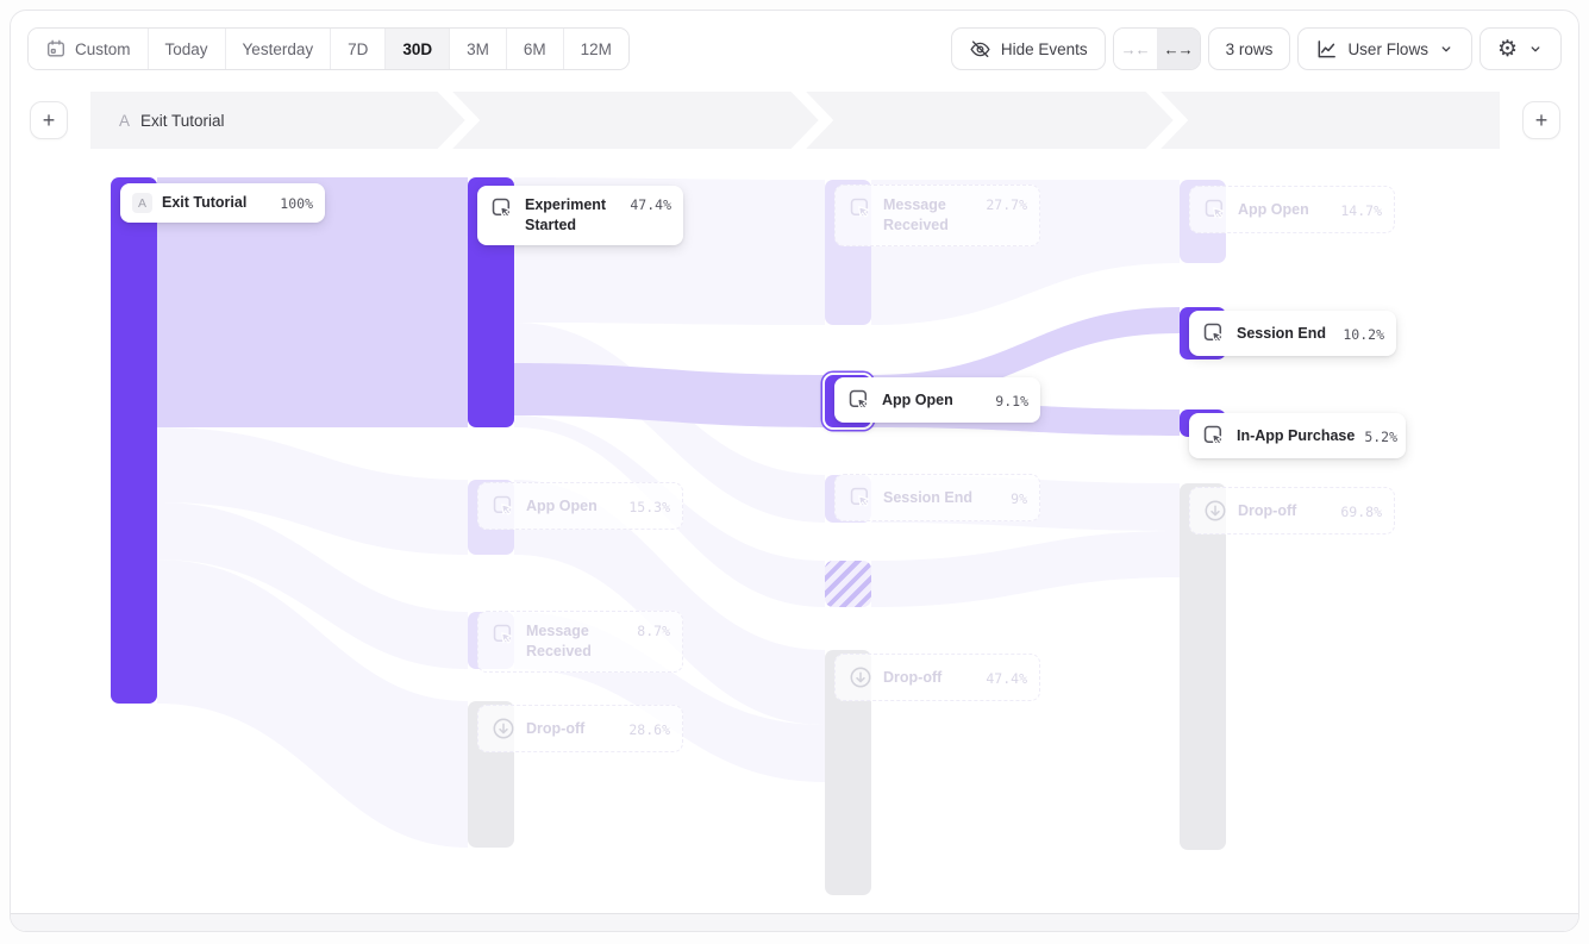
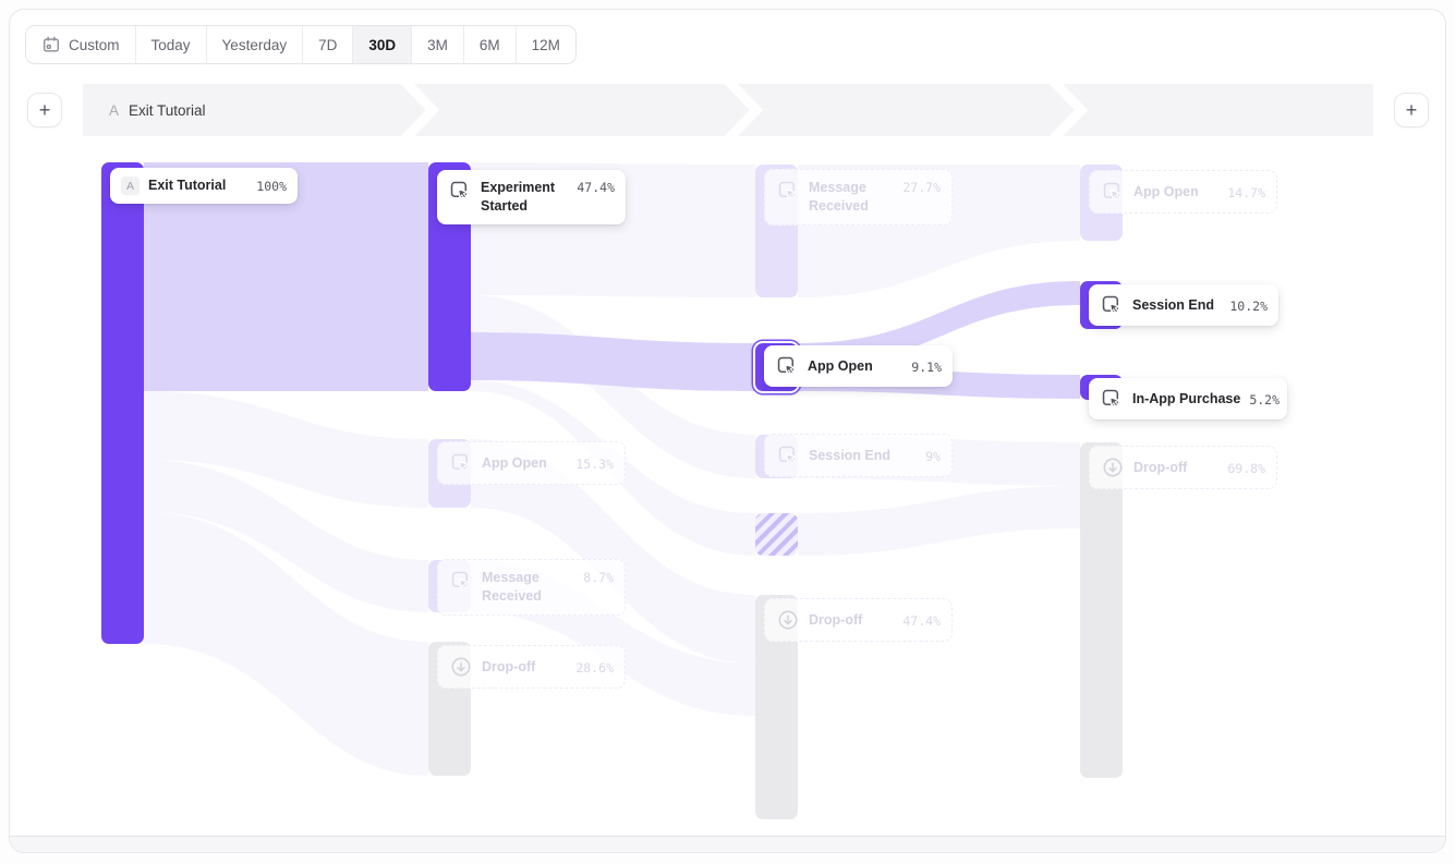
  Custom
  Today
  Yesterday
  7D
  30D
  3M
  6M
  12M
- Hide Events
- →←
- ←→
- 3 rows
- User Flows
- ⚙
  +
  +
  A
  Exit Tutorial
  A
  Exit Tutorial
  100%
  Experiment Started
  47.4%
  App Open
  15.3%
  Message Received
  8.7%
  Drop-off
  28.6%
  Message Received
  27.7%
  App Open
  9.1%
  Session End
  9%
  Drop-off
  47.4%
  App Open
  14.7%
  Session End
  10.2%
  In-App Purchase
  5.2%
  Drop-off
  69.8%
